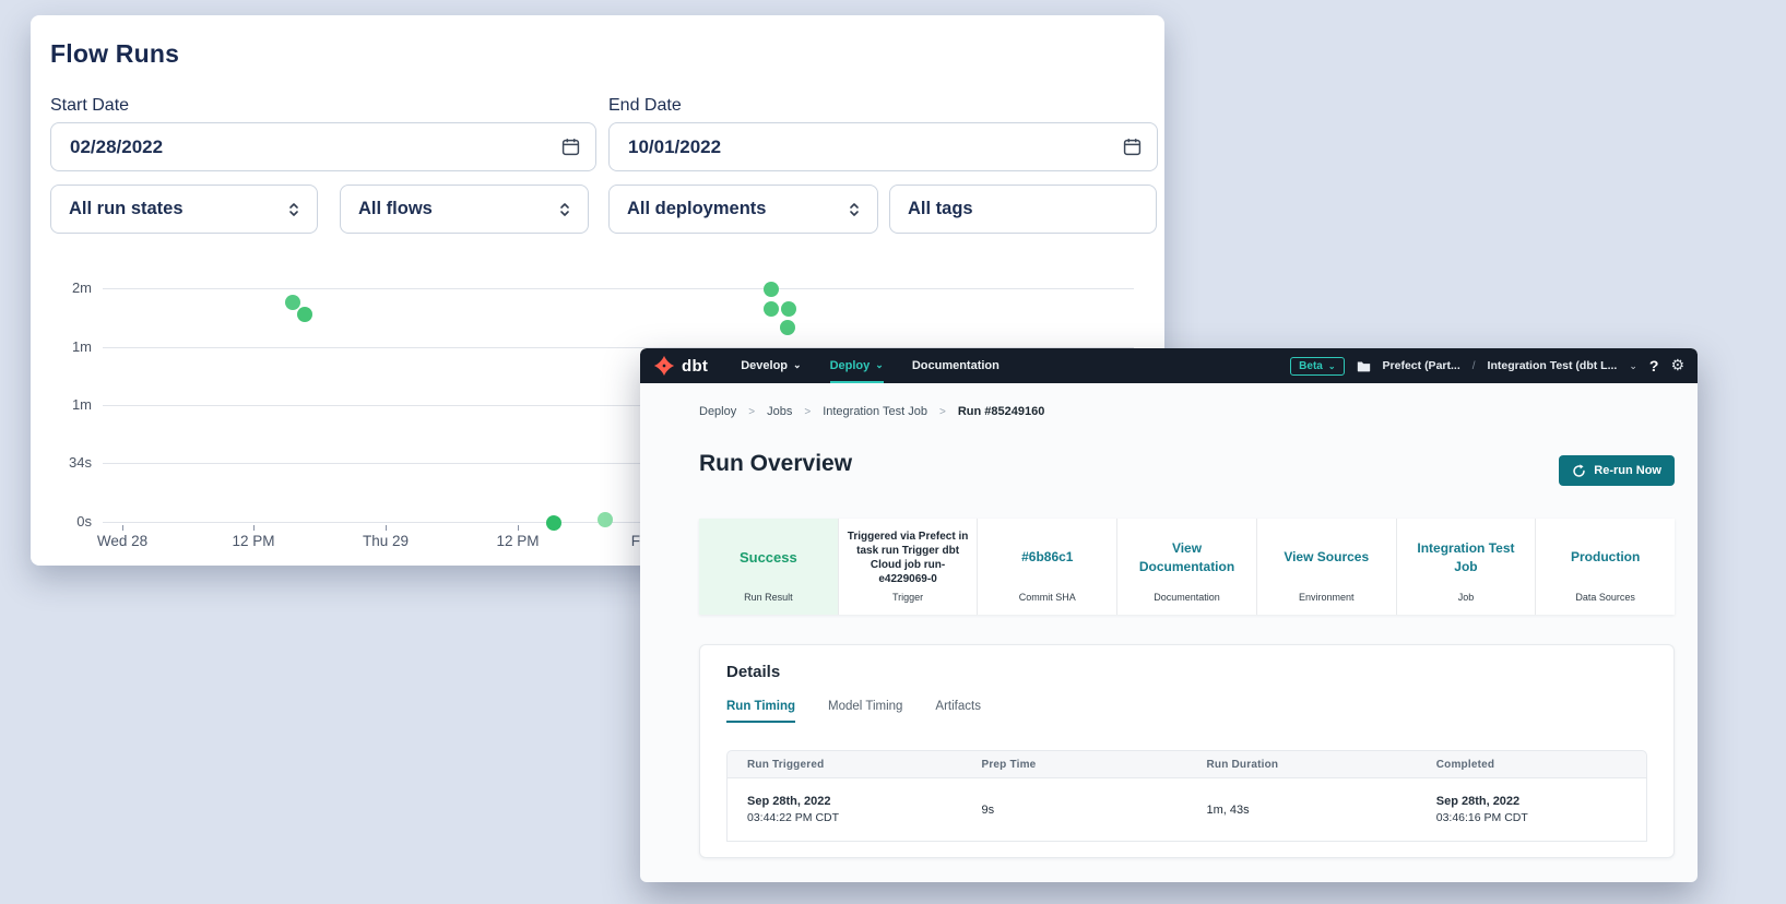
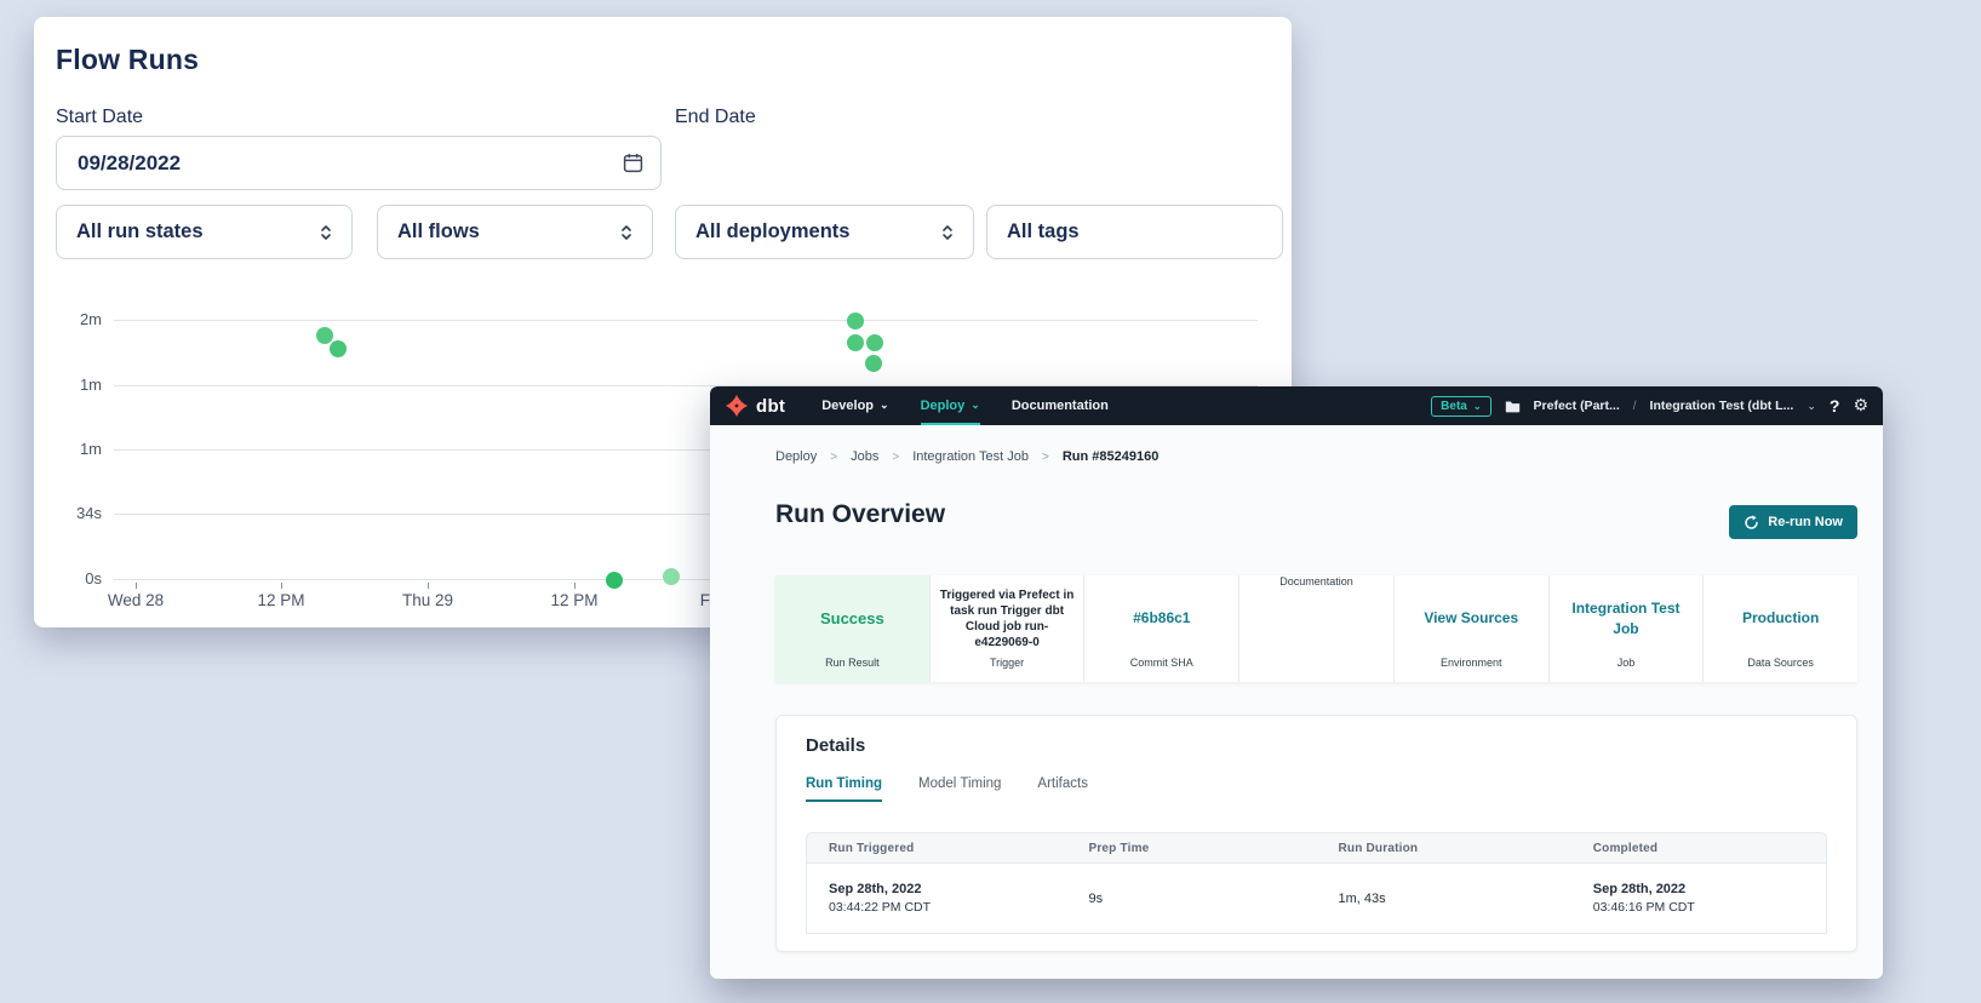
  Flow Runs
  Start Date
- 02/28/2022
+ 09/28/2022
  End Date
- 10/01/2022
  All run states
  All flows
  All deployments
  All tags
  2m
  1m
  1m
  34s
  0s
  Wed 28
  12 PM
  Thu 29
  12 PM
  dbt
  Develop
  ⌄
  Deploy
  ⌄
  Documentation
  Beta
  ⌄
  Prefect (Part...
  /
  Integration Test (dbt L...
  ⌄
  ?
  ⚙
  Deploy
  >
  Jobs
  >
  Integration Test Job
  >
  Run #85249160
  Run Overview
  Re-run Now
  Success
  Run Result
  Triggered via Prefect in task run Trigger dbt Cloud job run-e4229069-0
  Trigger
  #6b86c1
  Commit SHA
- View Documentation
  Documentation
  View Sources
  Environment
  Integration Test Job
  Job
  Production
  Data Sources
  Details
  Run Timing
  Model Timing
  Artifacts
  Run Triggered
  Prep Time
  Run Duration
  Completed
  Sep 28th, 2022
  03:44:22 PM CDT
  9s
  1m, 43s
  Sep 28th, 2022
  03:46:16 PM CDT
